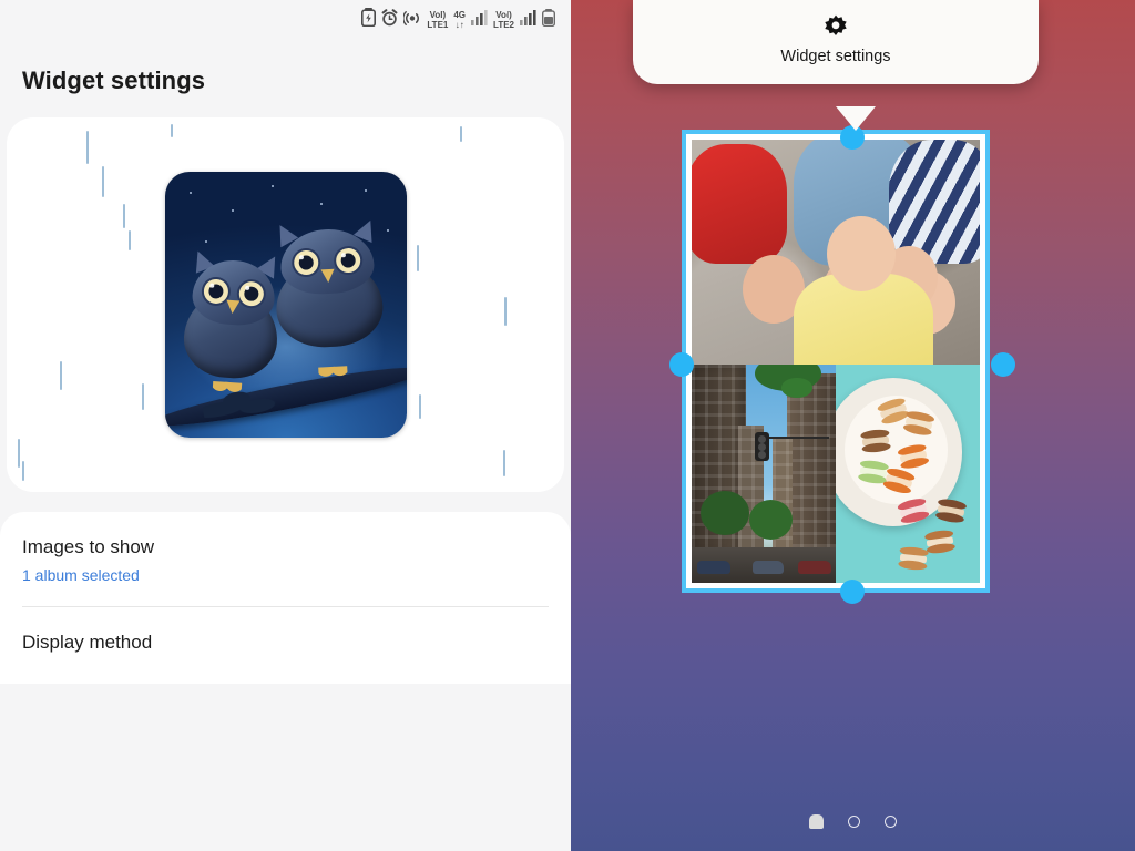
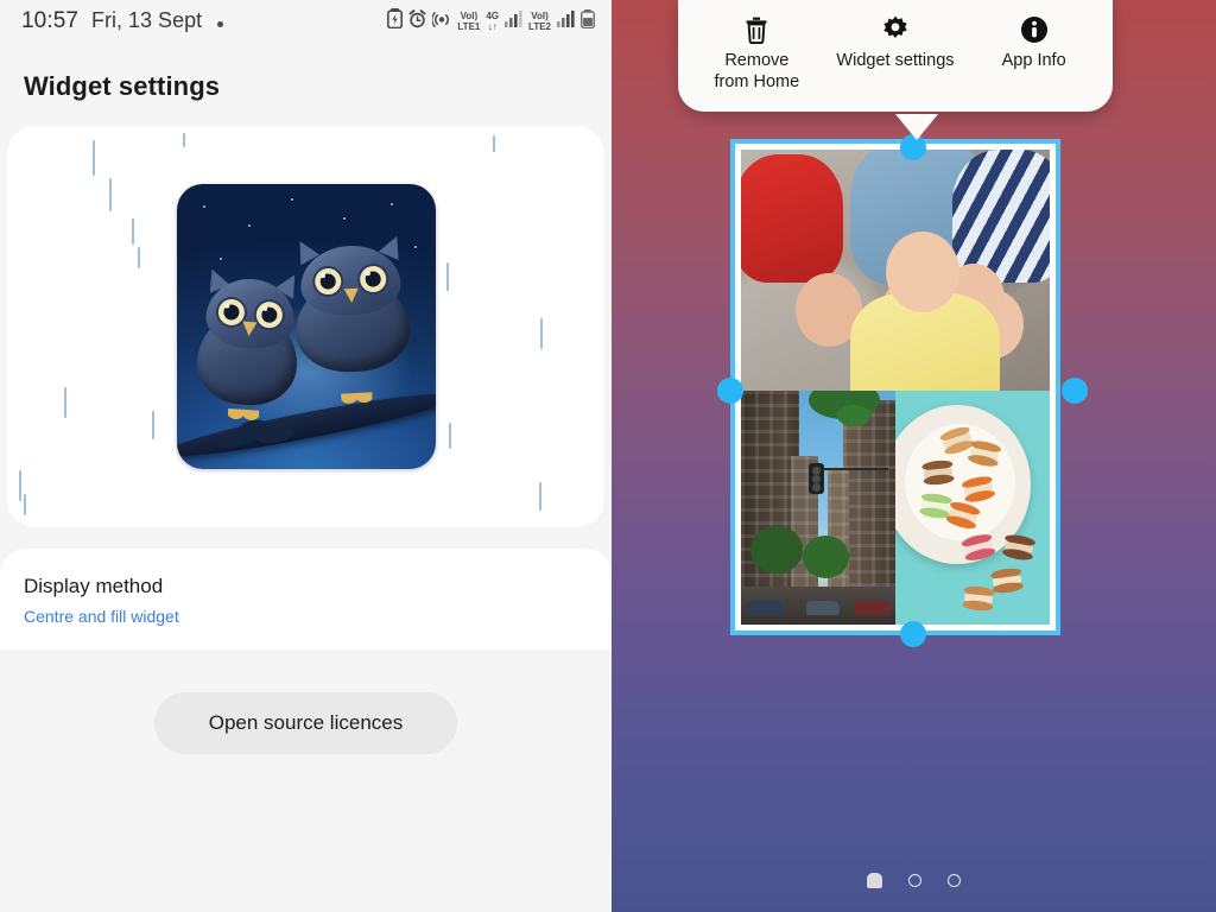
+ 10:57
+ Fri, 13 Sept
  VoI)
  LTE1
  4G
  ↓↑
  VoI)
  LTE2
  Widget settings
- Images to show
- 1 album selected
  Display method
+ Centre and fill widget
+ Open source licences
+ Remove
+ from Home
  Widget settings
+ App Info
